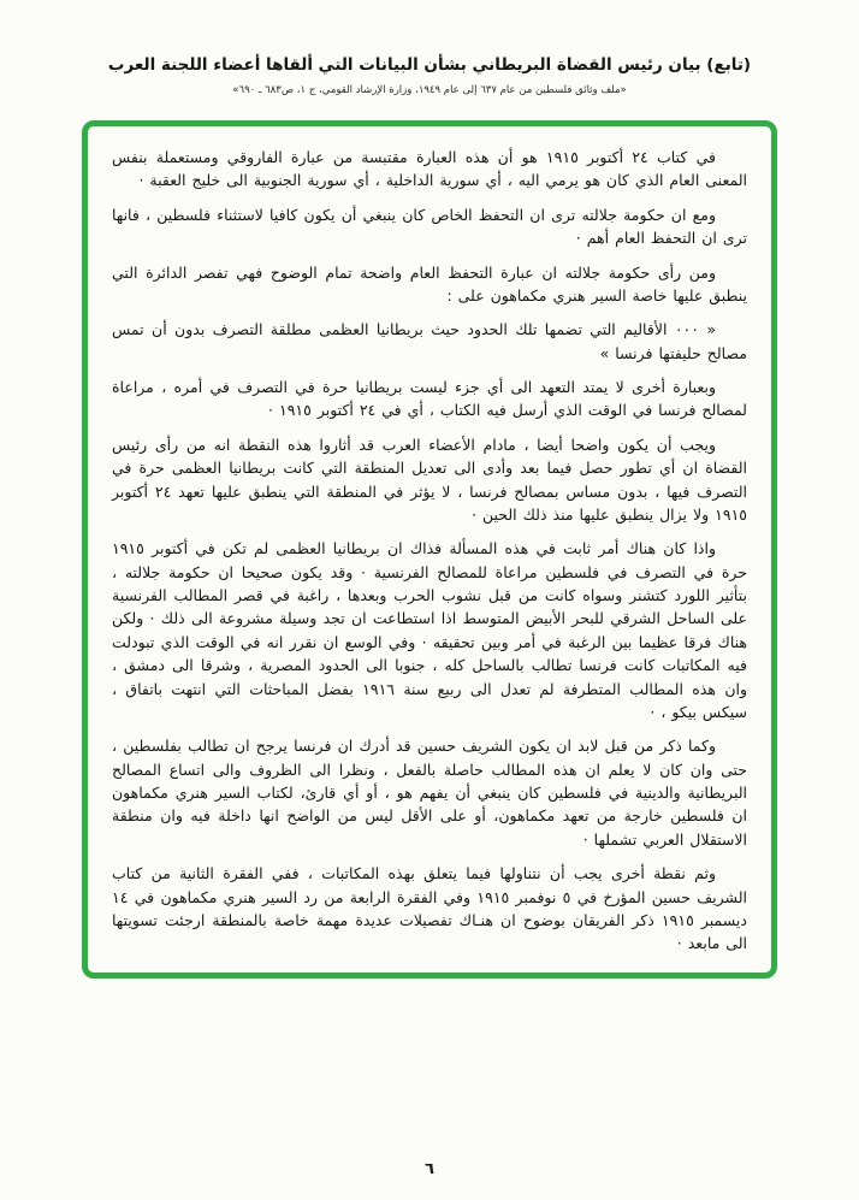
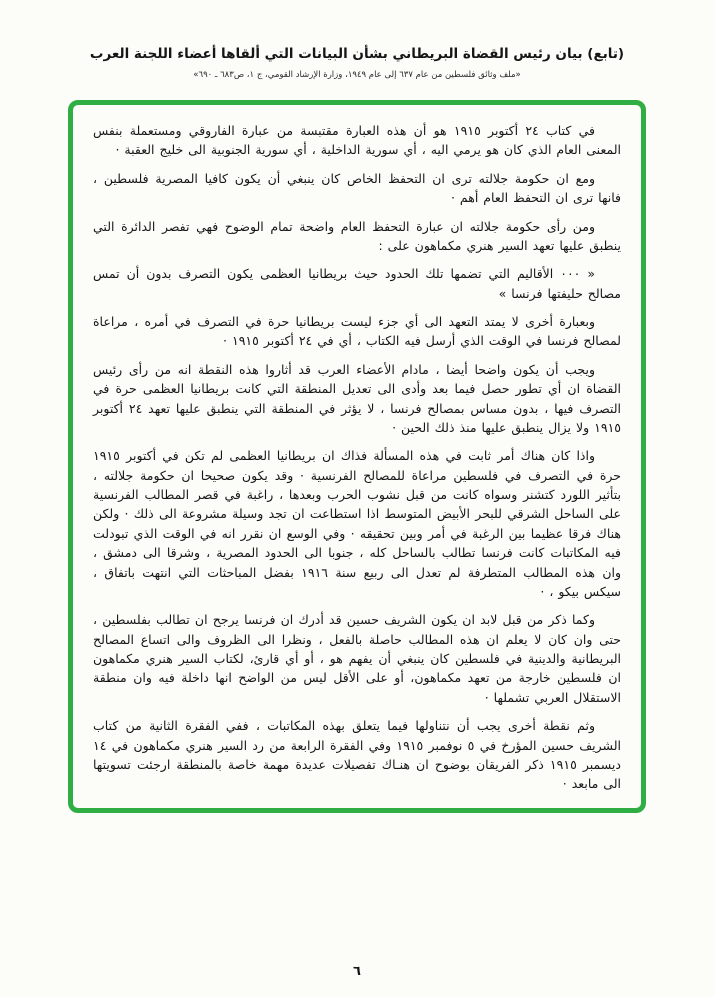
  (تابع) بيان رئيس القضاة البريطاني بشأن البيانات التي ألقاها أعضاء اللجنة العرب
  «ملف وثائق فلسطين من عام ٦٣٧ إلى عام ١٩٤٩، وزارة الإرشاد القومي، ج ١، ص٦٨٣ ـ ٦٩٠»
  في كتاب ٢٤ أكتوبر ١٩١٥ هو أن هذه العبارة مقتبسة من عبارة الفاروقي ومستعملة بنفس المعنى العام الذي كان هو يرمي اليه ، أي سورية الداخلية ، أي سورية الجنوبية الى خليج العقبة ·
- ومع ان حكومة جلالته ترى ان التحفظ الخاص كان ينبغي أن يكون كافيا لاستثناء فلسطين ، فانها ترى ان التحفظ العام أهم ·
+ ومع ان حكومة جلالته ترى ان التحفظ الخاص كان ينبغي أن يكون كافيا المصرية فلسطين ، فانها ترى ان التحفظ العام أهم ·
- ومن رأى حكومة جلالته ان عبارة التحفظ العام واضحة تمام الوضوح فهي تفصر الدائرة التي ينطبق عليها خاصة السير هنري مكماهون على :
+ ومن رأى حكومة جلالته ان عبارة التحفظ العام واضحة تمام الوضوح فهي تفصر الدائرة التي ينطبق عليها تعهد السير هنري مكماهون على :
- « ٠٠٠ الأقاليم التي تضمها تلك الحدود حيث بريطانيا العظمى مطلقة التصرف بدون أن تمس مصالح حليفتها فرنسا »
+ « ٠٠٠ الأقاليم التي تضمها تلك الحدود حيث بريطانيا العظمى يكون التصرف بدون أن تمس مصالح حليفتها فرنسا »
  وبعبارة أخرى لا يمتد التعهد الى أي جزء ليست بريطانيا حرة في التصرف في أمره ، مراعاة لمصالح فرنسا في الوقت الذي أرسل فيه الكتاب ، أي في ٢٤ أكتوبر ١٩١٥ ·
  ويجب أن يكون واضحا أيضا ، مادام الأعضاء العرب قد أثاروا هذه النقطة انه من رأى رئيس القضاة ان أي تطور حصل فيما بعد وأدى الى تعديل المنطقة التي كانت بريطانيا العظمى حرة في التصرف فيها ، بدون مساس بمصالح فرنسا ، لا يؤثر في المنطقة التي ينطبق عليها تعهد ٢٤ أكتوبر ١٩١٥ ولا يزال ينطبق عليها منذ ذلك الحين ·
  واذا كان هناك أمر ثابت في هذه المسألة فذاك ان بريطانيا العظمى لم تكن في أكتوبر ١٩١٥ حرة في التصرف في فلسطين مراعاة للمصالح الفرنسية · وقد يكون صحيحا ان حكومة جلالته ، بتأثير اللورد كتشنر وسواه كانت من قبل نشوب الحرب وبعدها ، راغبة في قصر المطالب الفرنسية على الساحل الشرقي للبحر الأبيض المتوسط اذا استطاعت ان تجد وسيلة مشروعة الى ذلك · ولكن هناك فرقا عظيما بين الرغبة في أمر وبين تحقيقه · وفي الوسع ان نقرر انه في الوقت الذي تبودلت فيه المكاتبات كانت فرنسا تطالب بالساحل كله ، جنوبا الى الحدود المصرية ، وشرقا الى دمشق ، وان هذه المطالب المتطرفة لم تعدل الى ربيع سنة ١٩١٦ بفضل المباحثات التي انتهت باتفاق ، سيكس بيكو ، ·
  وكما ذكر من قبل لابد ان يكون الشريف حسين قد أدرك ان فرنسا يرجح ان تطالب بفلسطين ، حتى وان كان لا يعلم ان هذه المطالب حاصلة بالفعل ، ونظرا الى الظروف والى اتساع المصالح البريطانية والدينية في فلسطين كان ينبغي أن يفهم هو ، أو أي قارئ، لكتاب السير هنري مكماهون ان فلسطين خارجة من تعهد مكماهون، أو على الأقل ليس من الواضح انها داخلة فيه وان منطقة الاستقلال العربي تشملها ·
  وثم نقطة أخرى يجب أن نتناولها فيما يتعلق بهذه المكاتبات ، ففي الفقرة الثانية من كتاب الشريف حسين المؤرخ في ٥ نوفمبر ١٩١٥ وفي الفقرة الرابعة من رد السير هنري مكماهون في ١٤ ديسمبر ١٩١٥ ذكر الفريقان بوضوح ان هنـاك تفصيلات عديدة مهمة خاصة بالمنطقة ارجئت تسويتها الى مابعد ·
  ٦
